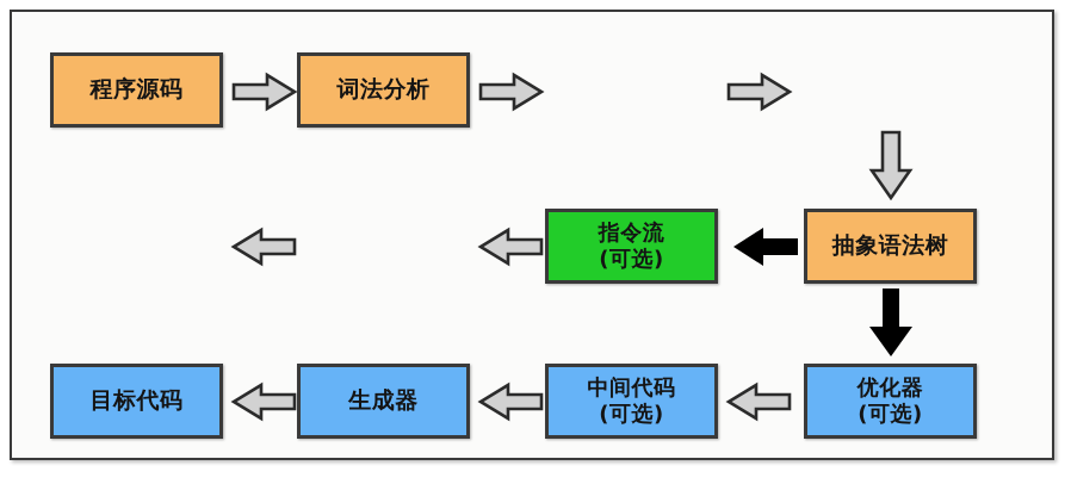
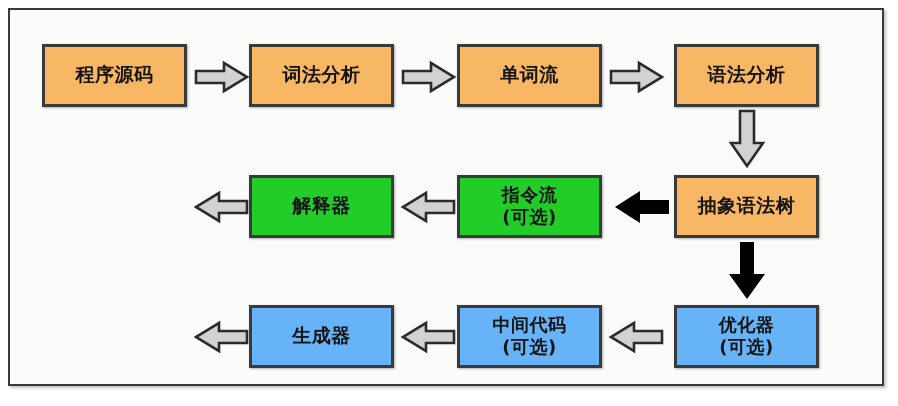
  程序源码
  词法分析
+ 单词流
+ 语法分析
+ 解释器
  指令流
  (可选)
  抽象语法树
- 目标代码
  生成器
  中间代码
  (可选)
  优化器
  (可选)
